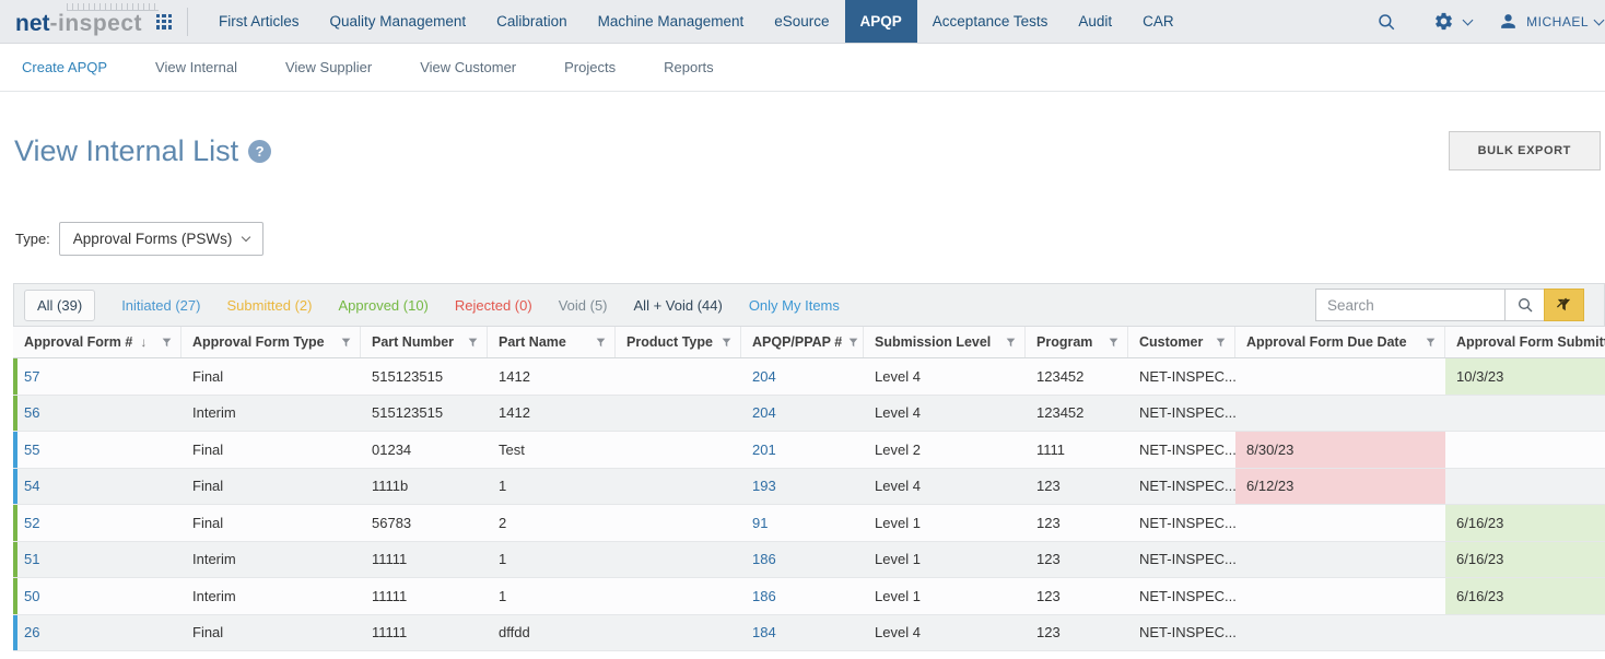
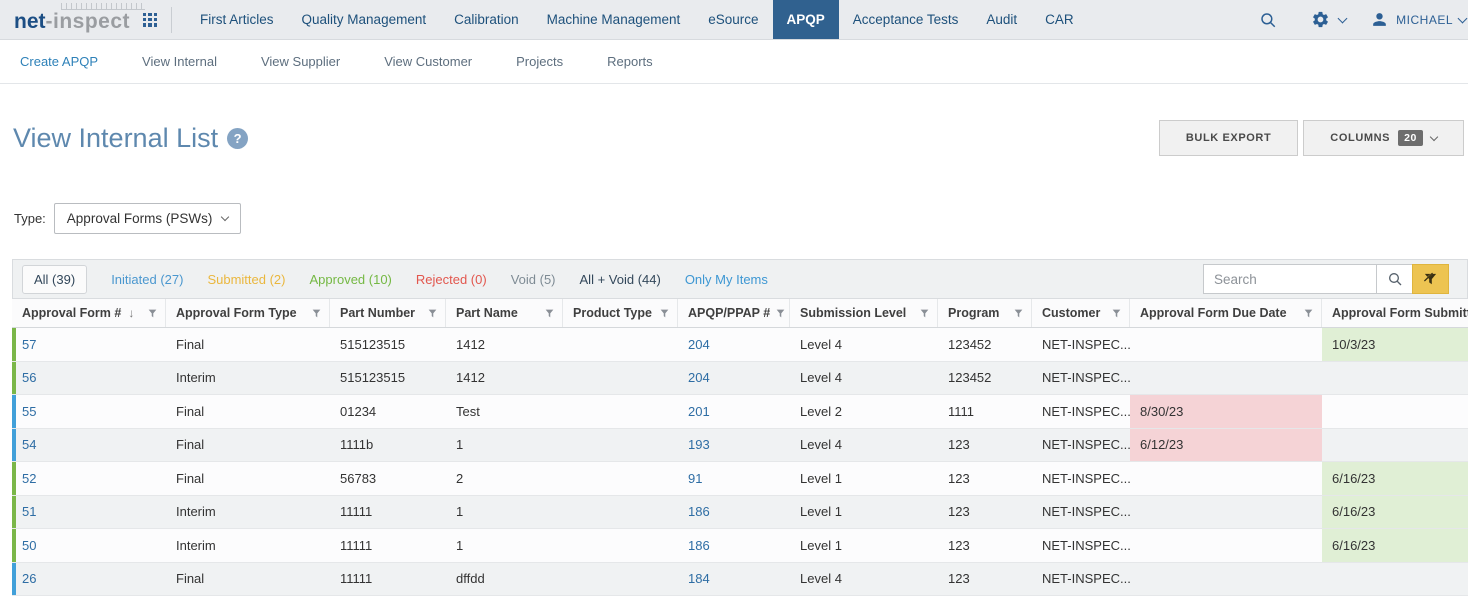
  net
  -inspect
  First Articles
  Quality Management
  Calibration
  Machine Management
  eSource
  APQP
  Acceptance Tests
  Audit
  CAR
  MICHAEL
  Create APQP
  View Internal
  View Supplier
  View Customer
  Projects
  Reports
  View Internal List
  ?
  BULK EXPORT
+ COLUMNS
+ 20
  Type:
  Approval Forms (PSWs)
  All (39)
  Initiated (27)
  Submitted (2)
  Approved (10)
  Rejected (0)
  Void (5)
  All + Void (44)
  Only My Items
  Search
  Approval Form #
  ↓
  Approval Form Type
  Part Number
  Part Name
  Product Type
  APQP/PPAP #
  Submission Level
  Program
  Customer
  Approval Form Due Date
  Approval Form Submit
  57
  Final
  515123515
  1412
  204
  Level 4
  123452
  NET-INSPEC...
  10/3/23
  56
  Interim
  515123515
  1412
  204
  Level 4
  123452
  NET-INSPEC...
  55
  Final
  01234
  Test
  201
  Level 2
  1111
  NET-INSPEC..
  8/30/23
  54
  Final
  1111b
  1
  193
  Level 4
  123
  NET-INSPEC..
  6/12/23
  52
  Final
  56783
  2
  91
  Level 1
  123
  NET-INSPEC...
  6/16/23
  51
  Interim
  11111
  1
  186
  Level 1
  123
  NET-INSPEC...
  6/16/23
  50
  Interim
  11111
  1
  186
  Level 1
  123
  NET-INSPEC...
  6/16/23
  26
  Final
  11111
  dffdd
  184
  Level 4
  123
  NET-INSPEC...
